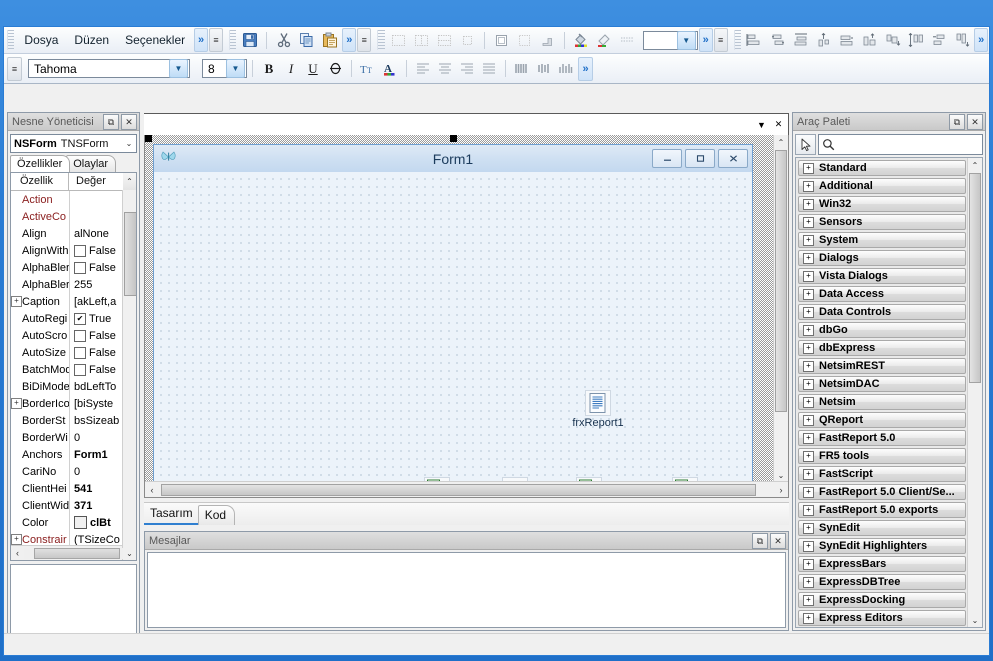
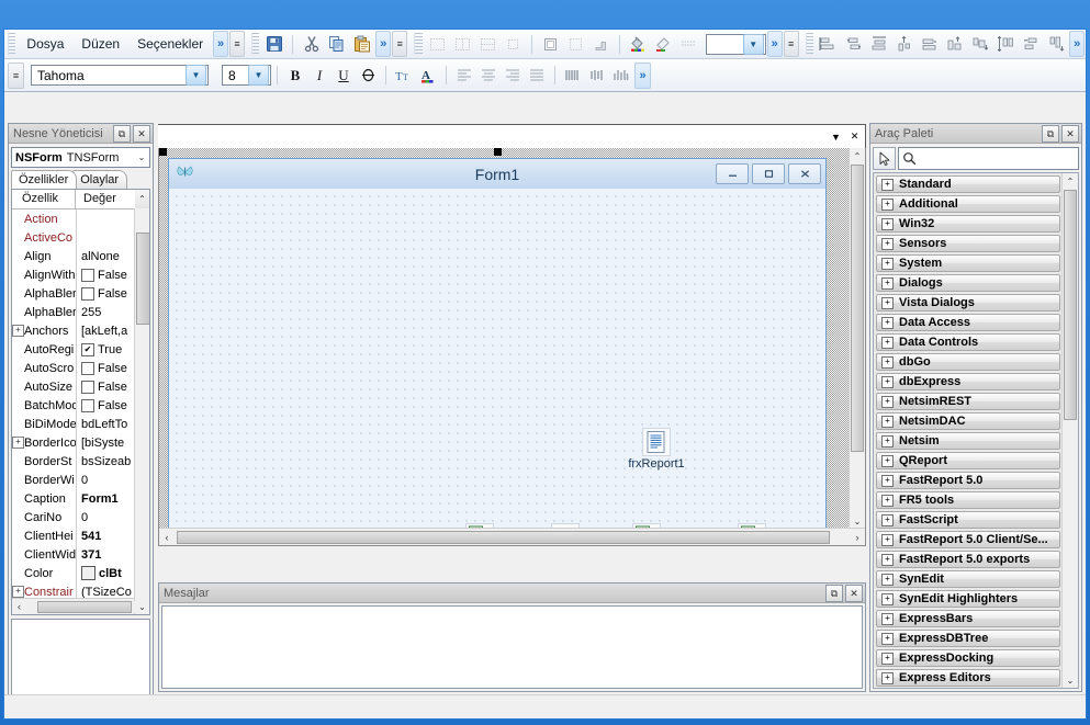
  Dosya
  Düzen
  Seçenekler
  »
  ≡
  »
  ≡
  ▼
  »
  ≡
  »
  ≡
  Tahoma
  ▼
  8
  ▼
  B
  I
  U
  T
  T
  A
  »
  Nesne Yöneticisi
  ⧉
  ✕
  NSForm
  TNSForm
  ⌄
  Özellikler
  Olaylar
  Özellik
  Değer
  ⌃
  Action
  ActiveCo
  Align
  alNone
  AlignWith
  False
  AlphaBler
  False
  AlphaBler
  255
  +
- Caption
+ Anchors
  [akLeft,a
  AutoRegi
  ✔
  True
  AutoScro
  False
  AutoSize
  False
  BatchMo
  False
  BiDiMode
  bdLeftTo
  +
  BorderIco
  [biSyste
  BorderSt
  bsSizeab
  BorderWi
  0
- Anchors
+ Caption
  Form1
  CariNo
  0
  ClientHei
  541
  ClientWid
  371
  Color
  clBt
  +
  Constrair
  (TSizeCo
  ⌄
  ‹
  ▼
  ✕
  Form1
  frxReport1
  ⌃
  ⌄
  ‹
  ›
- Tasarım
- Kod
  Mesajlar
  ⧉
  ✕
  Araç Paleti
  ⧉
  ✕
  +
  Standard
  +
  Additional
  +
  Win32
  +
  Sensors
  +
  System
  +
  Dialogs
  +
  Vista Dialogs
  +
  Data Access
  +
  Data Controls
  +
  dbGo
  +
  dbExpress
  +
  NetsimREST
  +
  NetsimDAC
  +
  Netsim
  +
  QReport
  +
  FastReport 5.0
  +
  FR5 tools
  +
  FastScript
  +
  FastReport 5.0 Client/Se...
  +
  FastReport 5.0 exports
  +
  SynEdit
  +
  SynEdit Highlighters
  +
  ExpressBars
  +
  ExpressDBTree
  +
  ExpressDocking
  +
  Express Editors
  ⌃
  ⌄
